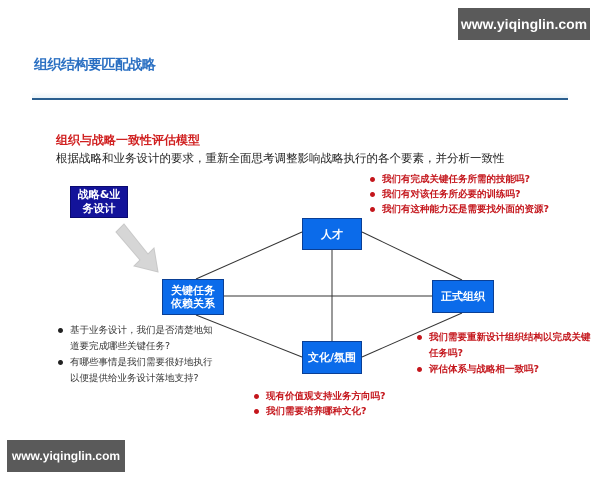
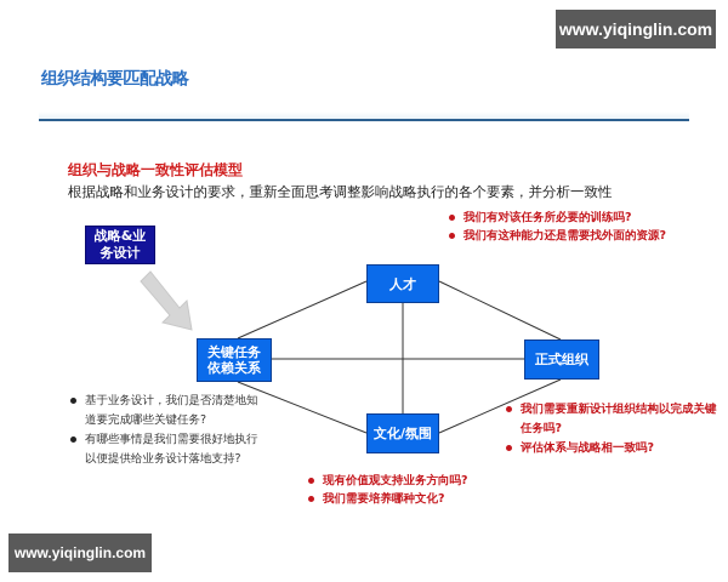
  www.yiqinglin.com
  组织结构要匹配战略
  组织与战略一致性评估模型
  根据战略和业务设计的要求，重新全面思考调整影响战略执行的各个要素，并分析一致性
  战略&业
  务设计
  人才
  关键任务
  依赖关系
  正式组织
  文化/氛围
- 我们有完成关键任务所需的技能吗?
  我们有对该任务所必要的训练吗?
  我们有这种能力还是需要找外面的资源?
  基于业务设计，我们是否清楚地知道要完成哪些关键任务?
  有哪些事情是我们需要很好地执行以便提供给业务设计落地支持?
  我们需要重新设计组织结构以完成关键任务吗?
  评估体系与战略相一致吗?
  现有价值观支持业务方向吗?
  我们需要培养哪种文化?
  www.yiqinglin.com
